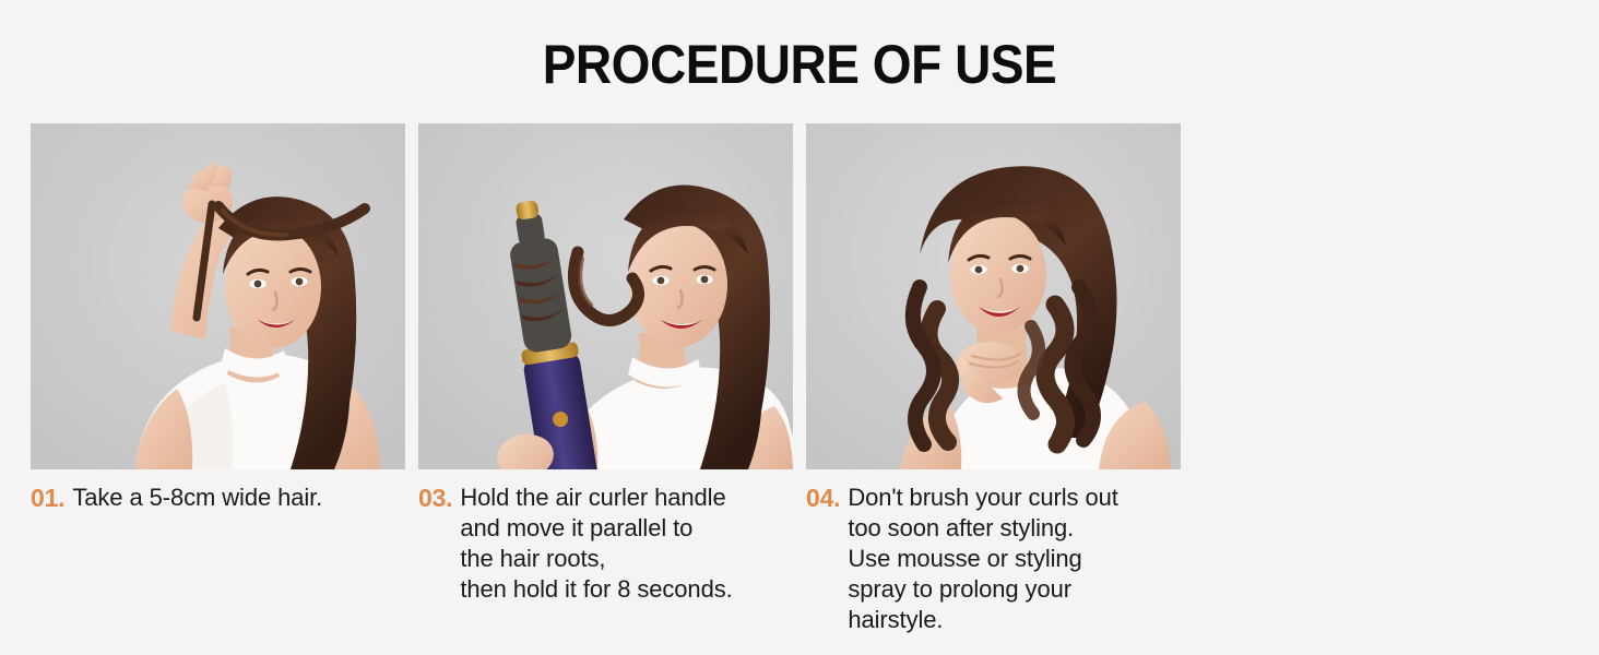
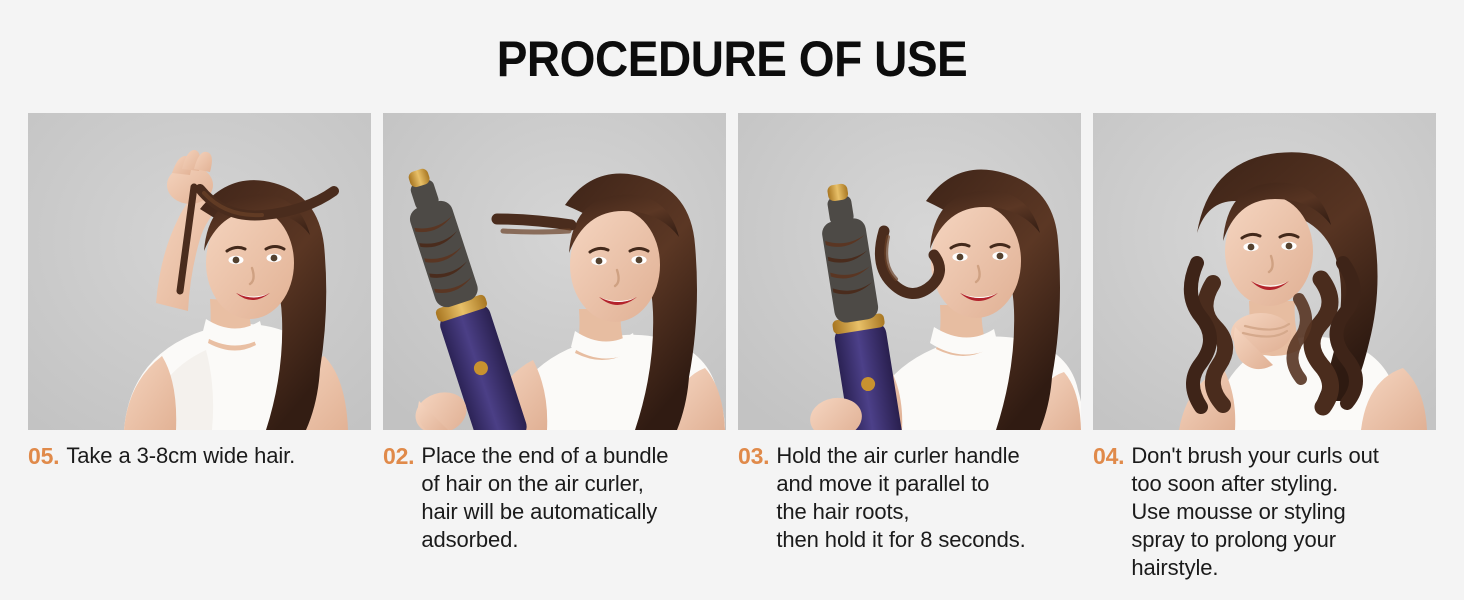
  PROCEDURE OF USE
- 01.
+ 05.
- Take a 5-8cm wide hair.
+ Take a 3-8cm wide hair.
+ 02.
+ Place the end of a bundle
+ of hair on the air curler,
+ hair will be automatically
+ adsorbed.
  03.
  Hold the air curler handle
  and move it parallel to
  the hair roots,
  then hold it for 8 seconds.
  04.
  Don't brush your curls out
  too soon after styling.
  Use mousse or styling
  spray to prolong your
  hairstyle.
